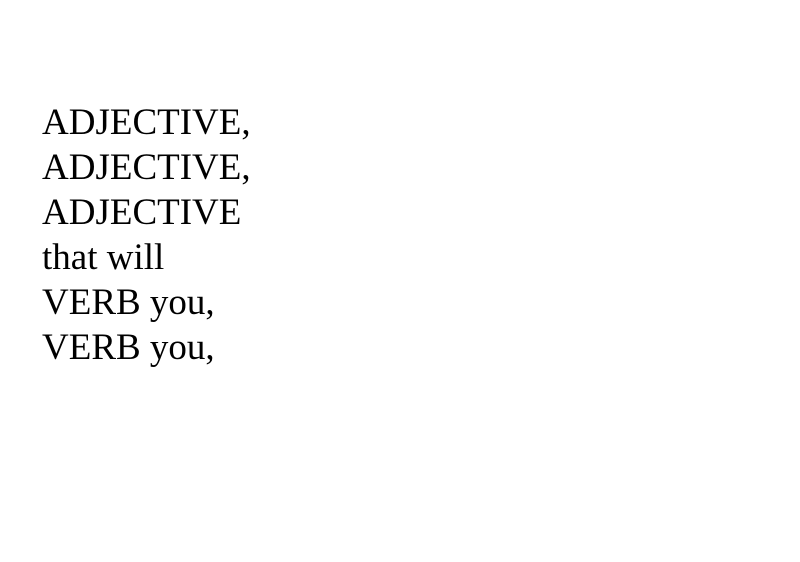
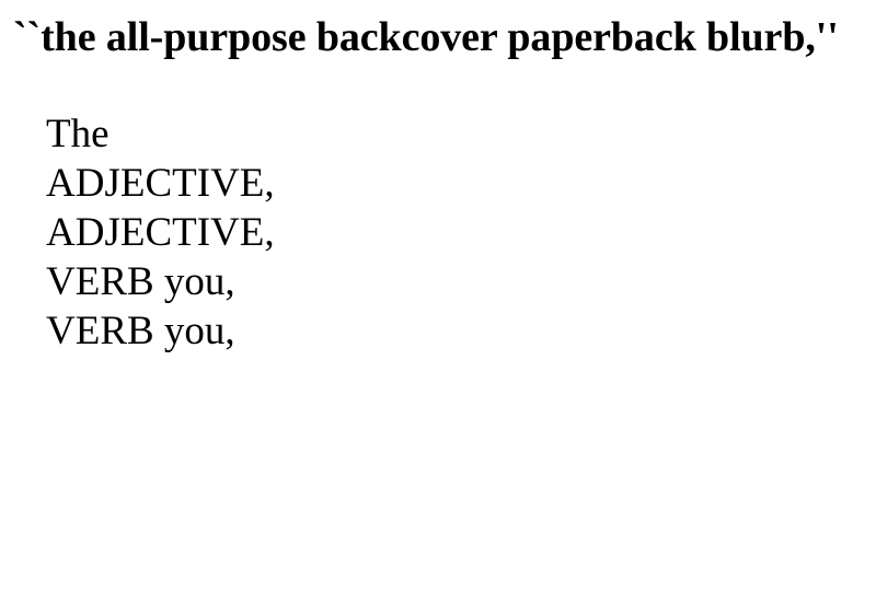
+ ``the all-purpose backcover paperback blurb,''
+ The
  ADJECTIVE,
  ADJECTIVE,
- ADJECTIVE
- that will
  VERB you,
  VERB you,
